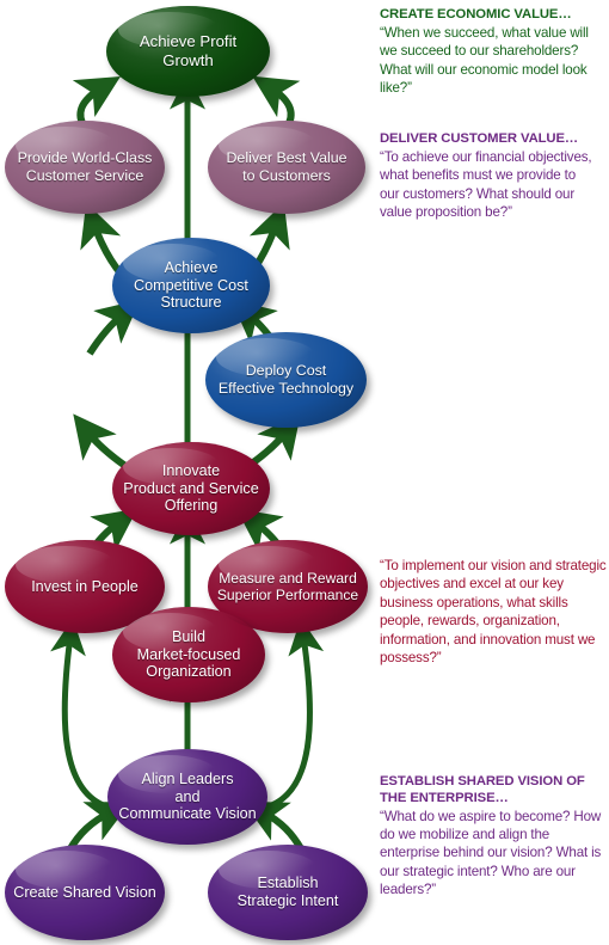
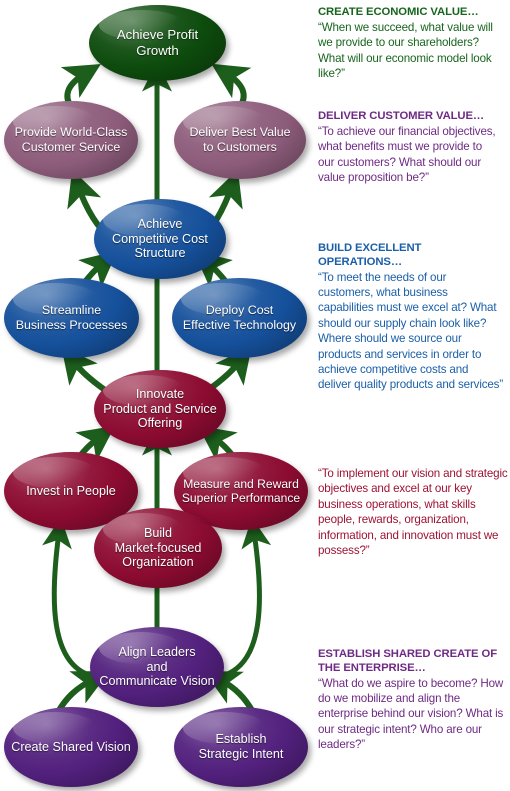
  Achieve Profit Growth
  Provide World-Class
  Customer Service
  Deliver Best Value
  to Customers
  Achieve
  Competitive Cost
  Structure
+ Streamline
+ Business Processes
  Deploy Cost
  Effective Technology
  Innovate
  Product and Service
  Offering
  Invest in People
  Measure and Reward
  Superior Performance
  Build
  Market-focused
  Organization
  Align Leaders
  and
  Communicate Vision
  Create Shared Vision
  Establish
  Strategic Intent
  CREATE ECONOMIC VALUE…
- “When we succeed, what value will we succeed to our shareholders? What will our economic model look like?”
+ “When we succeed, what value will we provide to our shareholders? What will our economic model look like?”
  DELIVER CUSTOMER VALUE…
  “To achieve our financial objectives, what benefits must we provide to our customers? What should our value proposition be?”
+ BUILD EXCELLENT OPERATIONS…
+ “To meet the needs of our customers, what business capabilities must we excel at? What should our supply chain look like? Where should we source our products and services in order to achieve competitive costs and deliver quality products and services”
  “To implement our vision and strategic objectives and excel at our key business operations, what skills people, rewards, organization, information, and innovation must we possess?”
- ESTABLISH SHARED VISION OF THE ENTERPRISE…
+ ESTABLISH SHARED CREATE OF THE ENTERPRISE…
  “What do we aspire to become? How do we mobilize and align the enterprise behind our vision? What is our strategic intent? Who are our leaders?”
